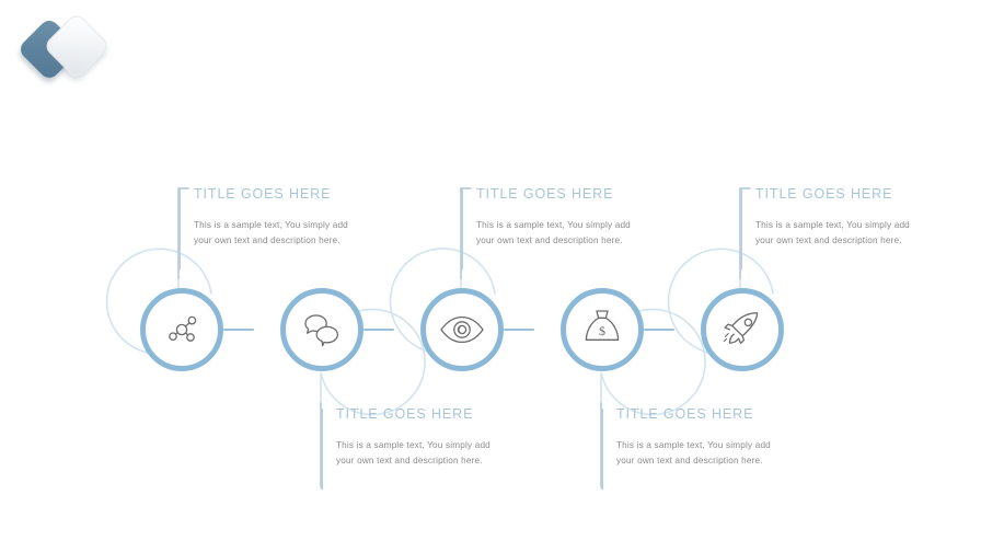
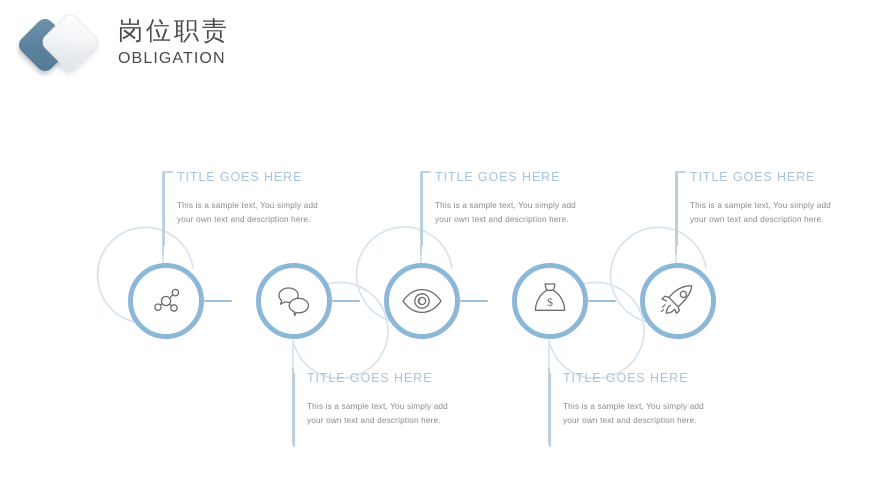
+ 岗位职责
+ OBLIGATION
  $
  TITLE GOES HERE
  This is a sample text, You simply add your own text and description here.
  TITLE GOES HERE
  This is a sample text, You simply add your own text and description here.
  TITLE GOES HERE
  This is a sample text, You simply add your own text and description here.
  TITLE GOES HERE
  This is a sample text, You simply add your own text and description here.
  TITLE GOES HERE
  This is a sample text, You simply add your own text and description here.
